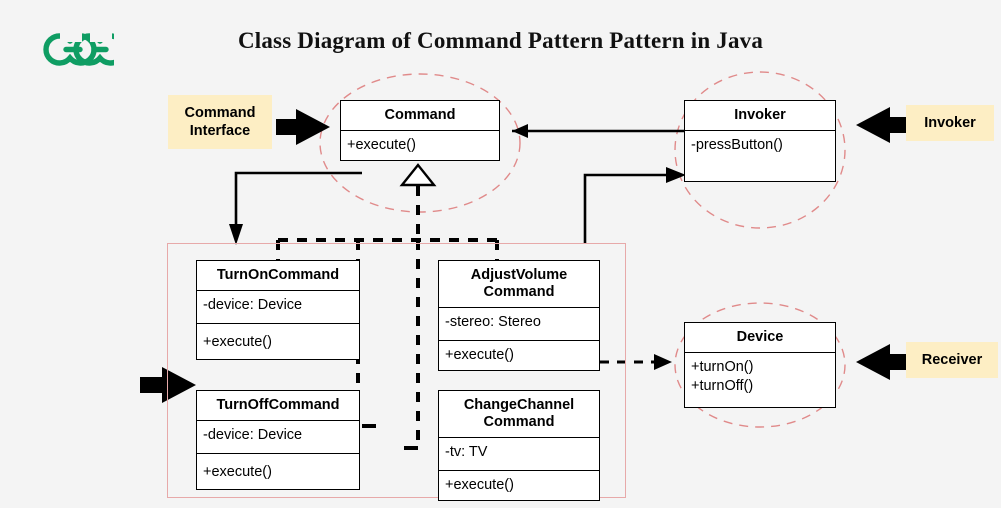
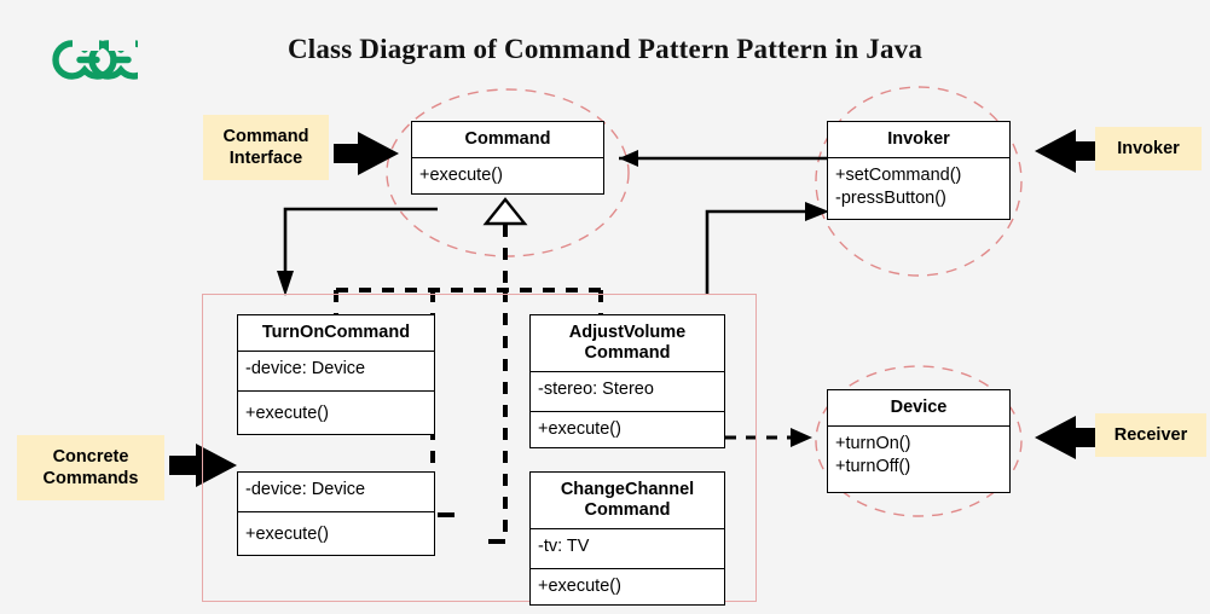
  Class Diagram of Command Pattern Pattern in Java
  Command
  Interface
  Invoker
+ Concrete
+ Commands
  Receiver
  Command
  +execute()
  Invoker
+ +setCommand()
  -pressButton()
  TurnOnCommand
  -device: Device
  +execute()
- TurnOffCommand
  -device: Device
  +execute()
  AdjustVolume
  Command
  -stereo: Stereo
  +execute()
  ChangeChannel
  Command
  -tv: TV
  +execute()
  Device
  +turnOn()
  +turnOff()
